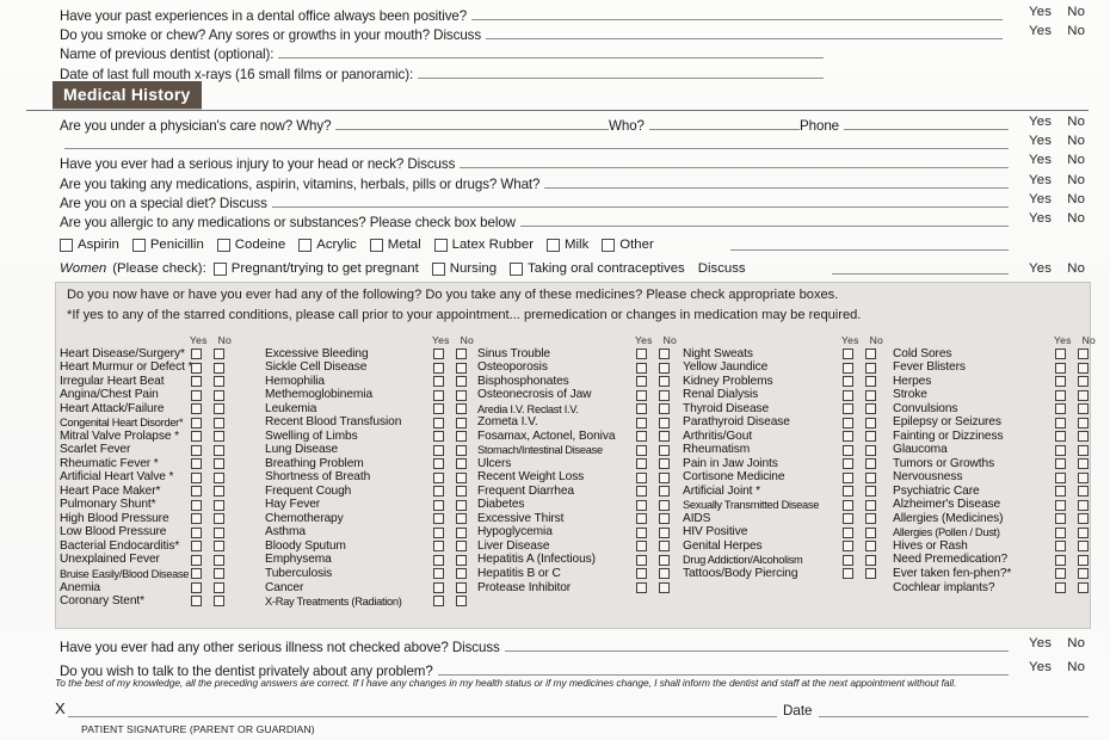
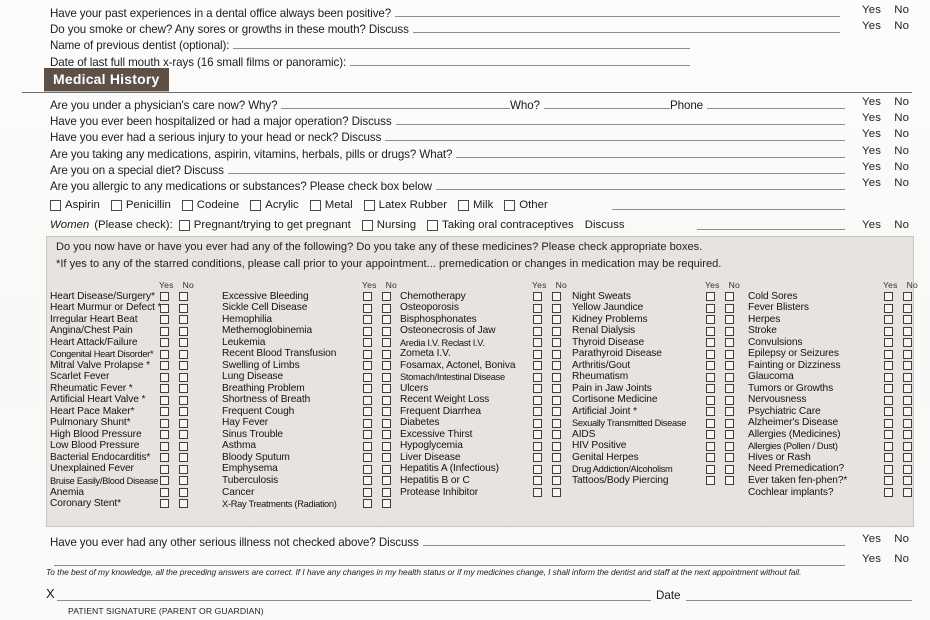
  Have your past experiences in a dental office always been positive?
  Yes No
- Do you smoke or chew? Any sores or growths in your mouth? Discuss
+ Do you smoke or chew? Any sores or growths in these mouth? Discuss
  Yes No
  Name of previous dentist (optional):
  Date of last full mouth x-rays (16 small films or panoramic):
  Medical History
  Are you under a physician's care now? Why?
  Who?
  Phone
  Yes No
+ Have you ever been hospitalized or had a major operation? Discuss
  Yes No
  Have you ever had a serious injury to your head or neck? Discuss
  Yes No
  Are you taking any medications, aspirin, vitamins, herbals, pills or drugs? What?
  Yes No
  Are you on a special diet? Discuss
  Yes No
  Are you allergic to any medications or substances? Please check box below
  Yes No
  Aspirin
  Penicillin
  Codeine
  Acrylic
  Metal
  Latex Rubber
  Milk
  Other
  Women
  (Please check):
  Pregnant/trying to get pregnant
  Nursing
  Taking oral contraceptives
  Discuss
  Yes No
  Do you now have or have you ever had any of the following? Do you take any of these medicines? Please check appropriate boxes.
  *If yes to any of the starred conditions, please call prior to your appointment... premedication or changes in medication may be required.
  Yes No
  Heart Disease/Surgery*
  Heart Murmur or Defect
  Irregular Heart Beat
  Angina/Chest Pain
  Heart Attack/Failure
  Congenital Heart Disorder*
  Mitral Valve Prolapse *
  Scarlet Fever
  Rheumatic Fever *
  Artificial Heart Valve *
  Heart Pace Maker*
  Pulmonary Shunt*
  High Blood Pressure
  Low Blood Pressure
  Bacterial Endocarditis*
  Unexplained Fever
  Bruise Easily/Blood Disease
  Anemia
  Coronary Stent*
  Yes No
  Excessive Bleeding
  Sickle Cell Disease
  Hemophilia
  Methemoglobinemia
  Leukemia
  Recent Blood Transfusion
  Swelling of Limbs
  Lung Disease
  Breathing Problem
  Shortness of Breath
  Frequent Cough
  Hay Fever
- Chemotherapy
+ Sinus Trouble
  Asthma
  Bloody Sputum
  Emphysema
  Tuberculosis
  Cancer
  X-Ray Treatments (Radiation)
  Yes No
- Sinus Trouble
+ Chemotherapy
  Osteoporosis
  Bisphosphonates
  Osteonecrosis of Jaw
  Aredia I.V. Reclast I.V.
  Zometa I.V.
  Fosamax, Actonel, Boniva
  Stomach/Intestinal Disease
  Ulcers
  Recent Weight Loss
  Frequent Diarrhea
  Diabetes
  Excessive Thirst
  Hypoglycemia
  Liver Disease
  Hepatitis A (Infectious)
  Hepatitis B or C
  Protease Inhibitor
  Yes No
  Night Sweats
  Yellow Jaundice
  Kidney Problems
  Renal Dialysis
  Thyroid Disease
  Parathyroid Disease
  Arthritis/Gout
  Rheumatism
  Pain in Jaw Joints
  Cortisone Medicine
  Artificial Joint *
  Sexually Transmitted Disease
  AIDS
  HIV Positive
  Genital Herpes
  Drug Addiction/Alcoholism
  Tattoos/Body Piercing
  Yes No
  Cold Sores
  Fever Blisters
  Herpes
  Stroke
  Convulsions
  Epilepsy or Seizures
  Fainting or Dizziness
  Glaucoma
  Tumors or Growths
  Nervousness
  Psychiatric Care
  Alzheimer's Disease
  Allergies (Medicines)
  Allergies (Pollen / Dust)
  Hives or Rash
  Need Premedication?
  Ever taken fen-phen?*
  Cochlear implants?
  Have you ever had any other serious illness not checked above? Discuss
  Yes No
- Do you wish to talk to the dentist privately about any problem?
  Yes No
  To the best of my knowledge, all the preceding answers are correct. If I have any changes in my health status or if my medicines change, I shall inform the dentist and staff at the next appointment without fail.
  X
  Date
  PATIENT SIGNATURE (PARENT OR GUARDIAN)
